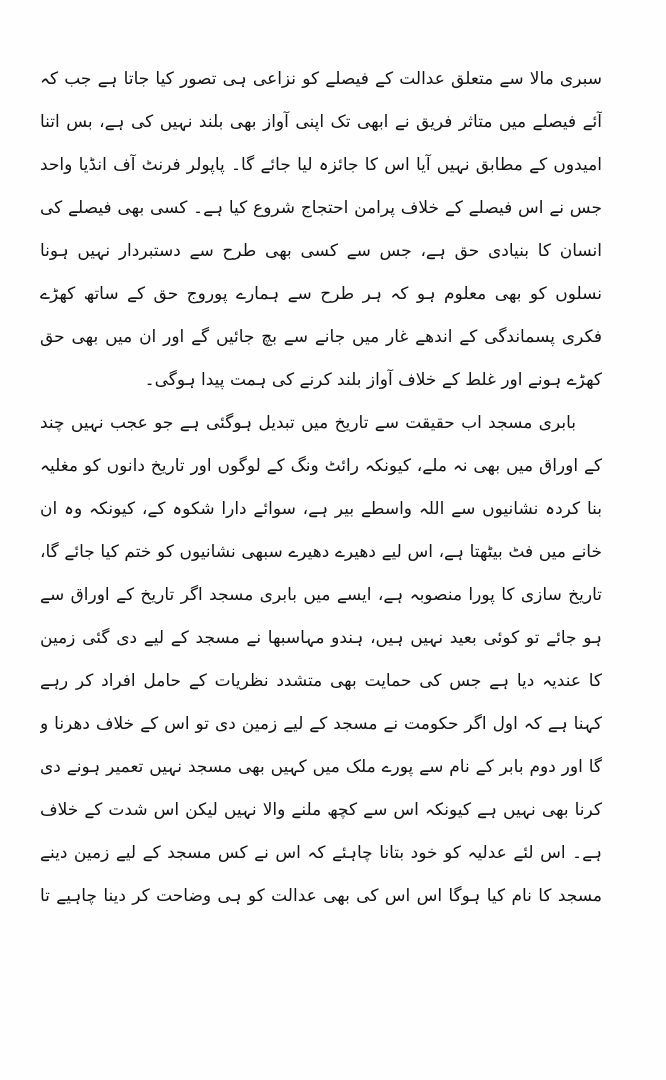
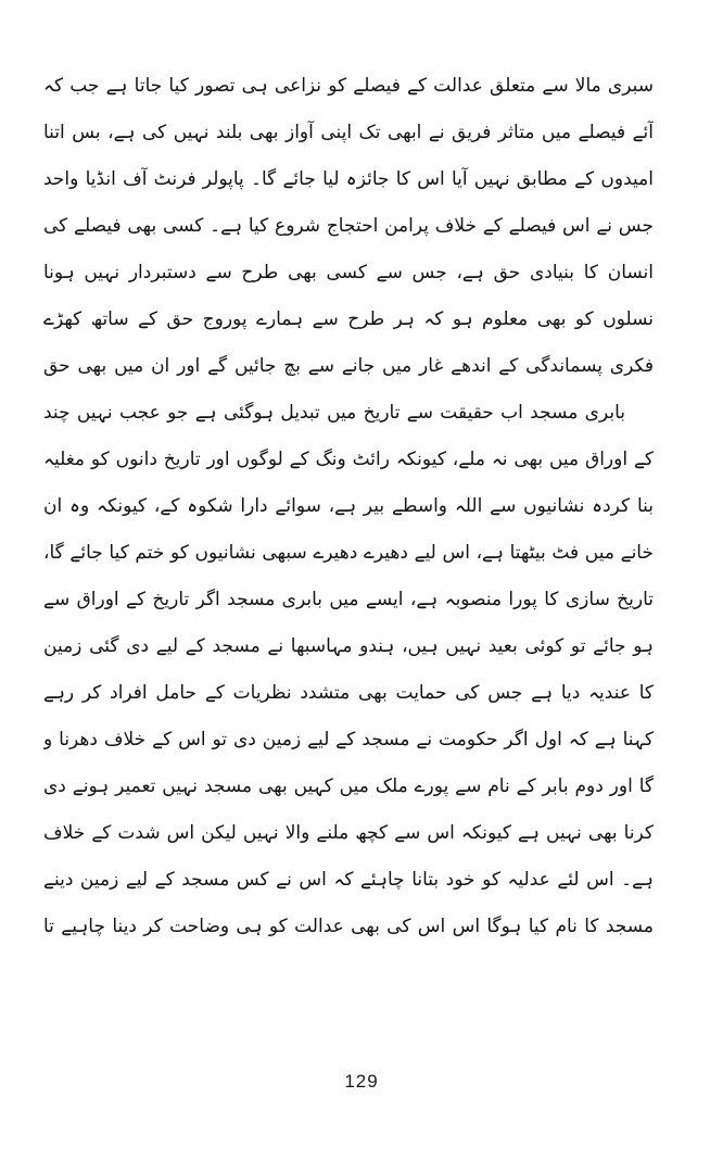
  سبری مالا سے متعلق عدالت کے فیصلے کو نزاعی ہی تصور کیا جاتا ہے جب کہ
  آئے فیصلے میں متاثر فریق نے ابھی تک اپنی آواز بھی بلند نہیں کی ہے، بس اتنا
  امیدوں کے مطابق نہیں آیا اس کا جائزہ لیا جائے گا۔ پاپولر فرنٹ آف انڈیا واحد
  جس نے اس فیصلے کے خلاف پرامن احتجاج شروع کیا ہے۔ کسی بھی فیصلے کی
  انسان کا بنیادی حق ہے، جس سے کسی بھی طرح سے دستبردار نہیں ہونا
  نسلوں کو بھی معلوم ہو کہ ہر طرح سے ہمارے پوروج حق کے ساتھ کھڑے
  فکری پسماندگی کے اندھے غار میں جانے سے بچ جائیں گے اور ان میں بھی حق
- کھڑے ہونے اور غلط کے خلاف آواز بلند کرنے کی ہمت پیدا ہوگی۔
  بابری مسجد اب حقیقت سے تاریخ میں تبدیل ہوگئی ہے جو عجب نہیں چند
  کے اوراق میں بھی نہ ملے، کیونکہ رائٹ ونگ کے لوگوں اور تاریخ دانوں کو مغلیہ
  بنا کردہ نشانیوں سے اللہ واسطے بیر ہے، سوائے دارا شکوہ کے، کیونکہ وہ ان
  خانے میں فٹ بیٹھتا ہے، اس لیے دھیرے دھیرے سبھی نشانیوں کو ختم کیا جائے گا،
  تاریخ سازی کا پورا منصوبہ ہے، ایسے میں بابری مسجد اگر تاریخ کے اوراق سے
  ہو جائے تو کوئی بعید نہیں ہیں، ہندو مہاسبھا نے مسجد کے لیے دی گئی زمین
  کا عندیہ دیا ہے جس کی حمایت بھی متشدد نظریات کے حامل افراد کر رہے
  کہنا ہے کہ اول اگر حکومت نے مسجد کے لیے زمین دی تو اس کے خلاف دھرنا و
  گا اور دوم بابر کے نام سے پورے ملک میں کہیں بھی مسجد نہیں تعمیر ہونے دی
  کرنا بھی نہیں ہے کیونکہ اس سے کچھ ملنے والا نہیں لیکن اس شدت کے خلاف
  ہے۔ اس لئے عدلیہ کو خود بتانا چاہئے کہ اس نے کس مسجد کے لیے زمین دینے
  مسجد کا نام کیا ہوگا اس اس کی بھی عدالت کو ہی وضاحت کر دینا چاہیے تا
+ 129
